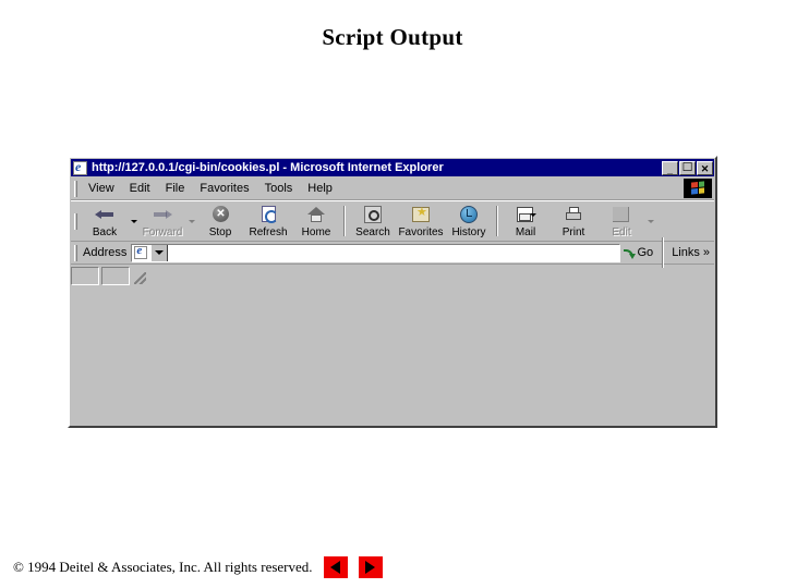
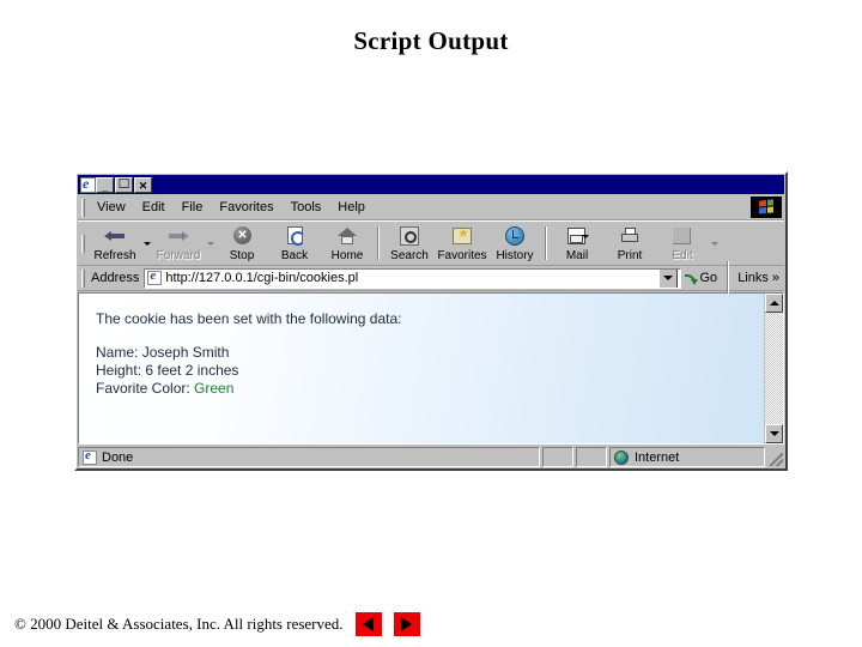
  Script Output
- http://127.0.0.1/cgi-bin/cookies.pl - Microsoft Internet Explorer
  _
  ☐
  ✕
  View
  Edit
  File
  Favorites
  Tools
  Help
- Back
+ Refresh
  Forward
  ✕
  Stop
- Refresh
+ Back
  Home
  Search
  Favorites
  History
  Mail
  Print
  Edit
  Address
+ http://127.0.0.1/cgi-bin/cookies.pl
  Go
  Links
  »
+ The cookie has been set with the following data:
+ Name: Joseph Smith
+ Height: 6 feet 2 inches
+ Favorite Color: Green
+ Done
+ Internet
- © 1994 Deitel & Associates, Inc. All rights reserved.
+ © 2000 Deitel & Associates, Inc. All rights reserved.
